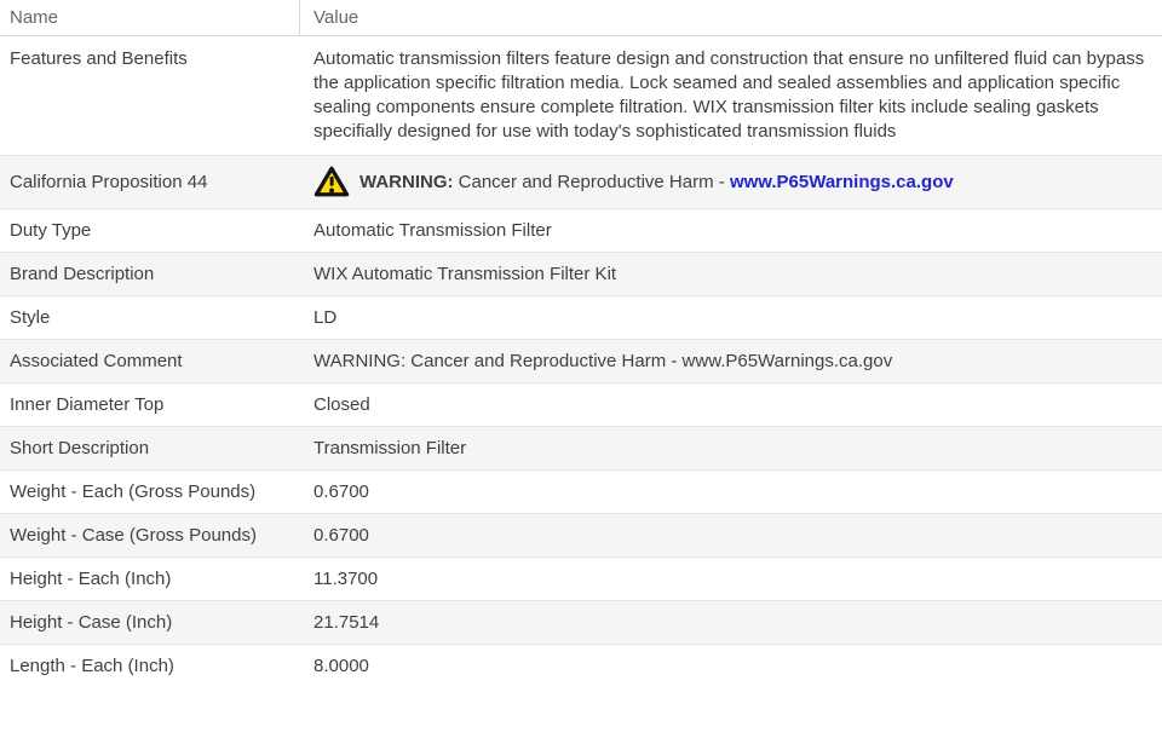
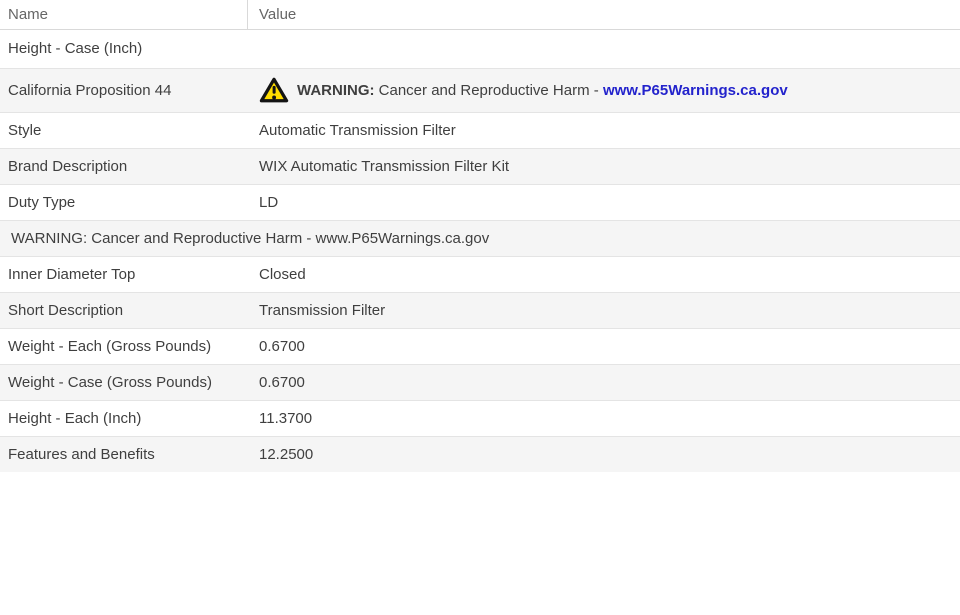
  Name
  Value
- Features and Benefits
+ Height - Case (Inch)
- Automatic transmission filters feature design and construction that ensure no unfiltered fluid can bypass the application specific filtration media. Lock seamed and sealed assemblies and application specific sealing components ensure complete filtration. WIX transmission filter kits include sealing gaskets specifially designed for use with today's sophisticated transmission fluids
  California Proposition 44
  WARNING: Cancer and Reproductive Harm - www.P65Warnings.ca.gov
- Duty Type
+ Style
  Automatic Transmission Filter
  Brand Description
  WIX Automatic Transmission Filter Kit
- Style
+ Duty Type
  LD
- Associated Comment
  WARNING: Cancer and Reproductive Harm - www.P65Warnings.ca.gov
  Inner Diameter Top
  Closed
  Short Description
  Transmission Filter
  Weight - Each (Gross Pounds)
  0.6700
  Weight - Case (Gross Pounds)
  0.6700
  Height - Each (Inch)
  11.3700
- Height - Case (Inch)
+ Features and Benefits
- 21.7514
+ 12.2500
- Length - Each (Inch)
- 8.0000
